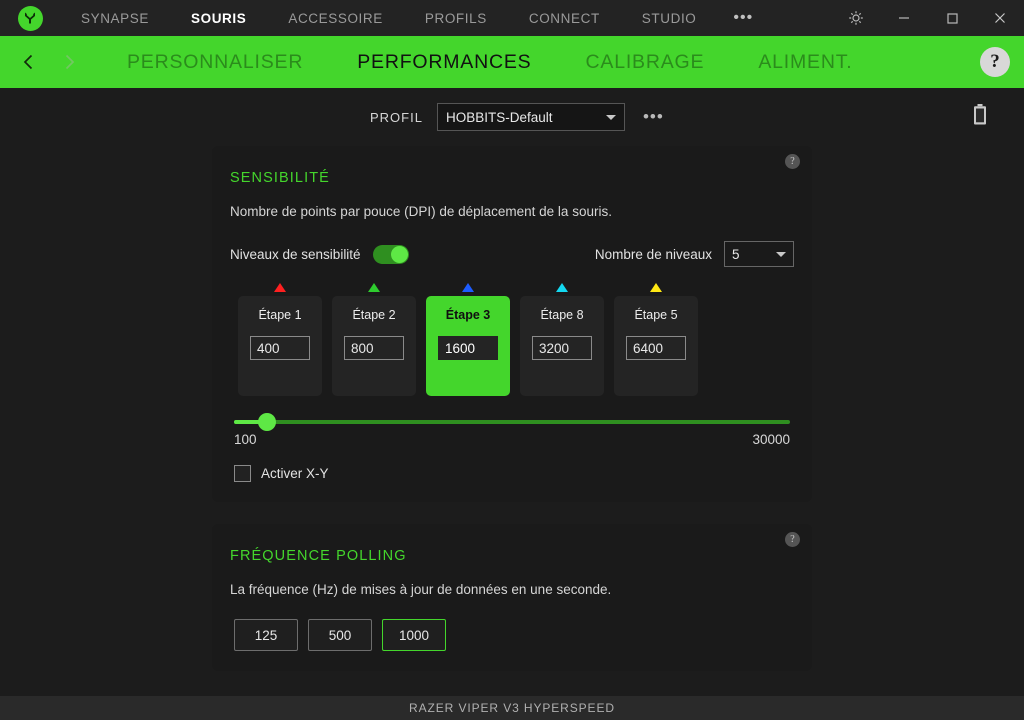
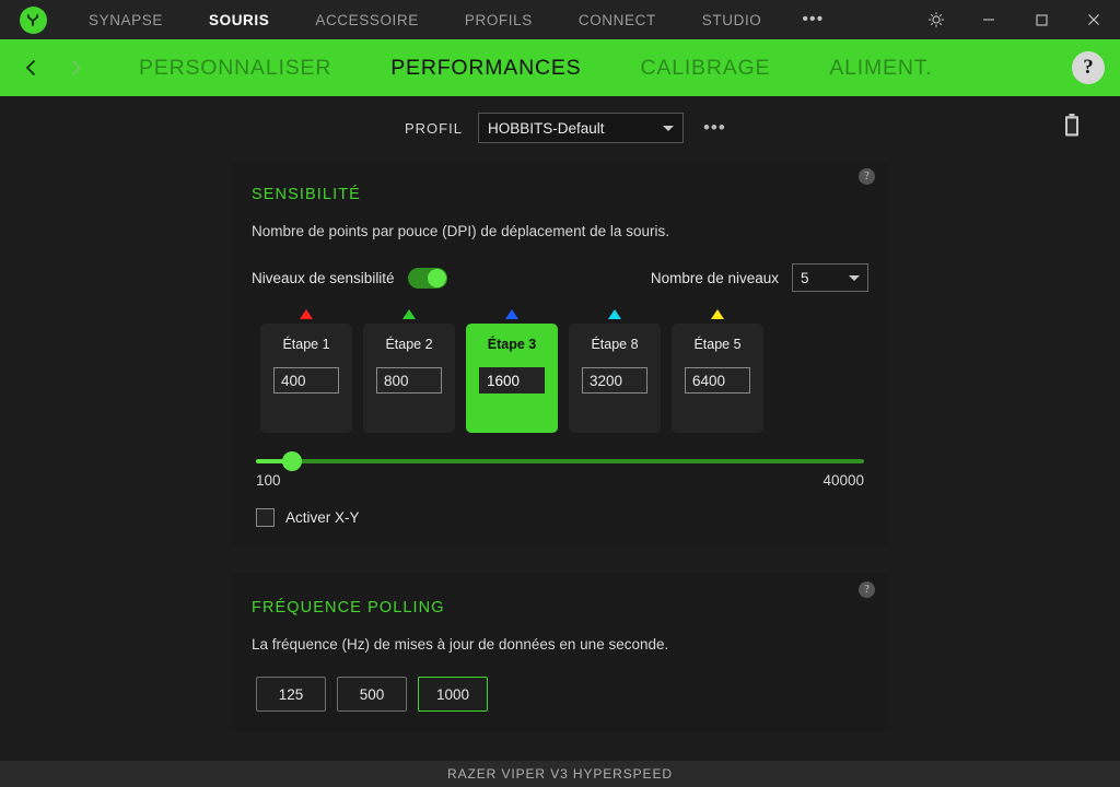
  SYNAPSE
  SOURIS
  ACCESSOIRE
  PROFILS
  CONNECT
  STUDIO
  •••
  PERSONNALISER
  PERFORMANCES
  CALIBRAGE
  ALIMENT.
  ?
  PROFIL
  HOBBITS-Default
  •••
  ?
  SENSIBILITÉ
  Nombre de points par pouce (DPI) de déplacement de la souris.
  Niveaux de sensibilité
  Nombre de niveaux
  5
  Étape 1
  400
  Étape 2
  800
  Étape 3
  1600
  Étape 8
  3200
  Étape 5
  6400
  100
- 30000
+ 40000
  Activer X-Y
  ?
  FRÉQUENCE POLLING
  La fréquence (Hz) de mises à jour de données en une seconde.
  125
  500
  1000
  RAZER VIPER V3 HYPERSPEED
